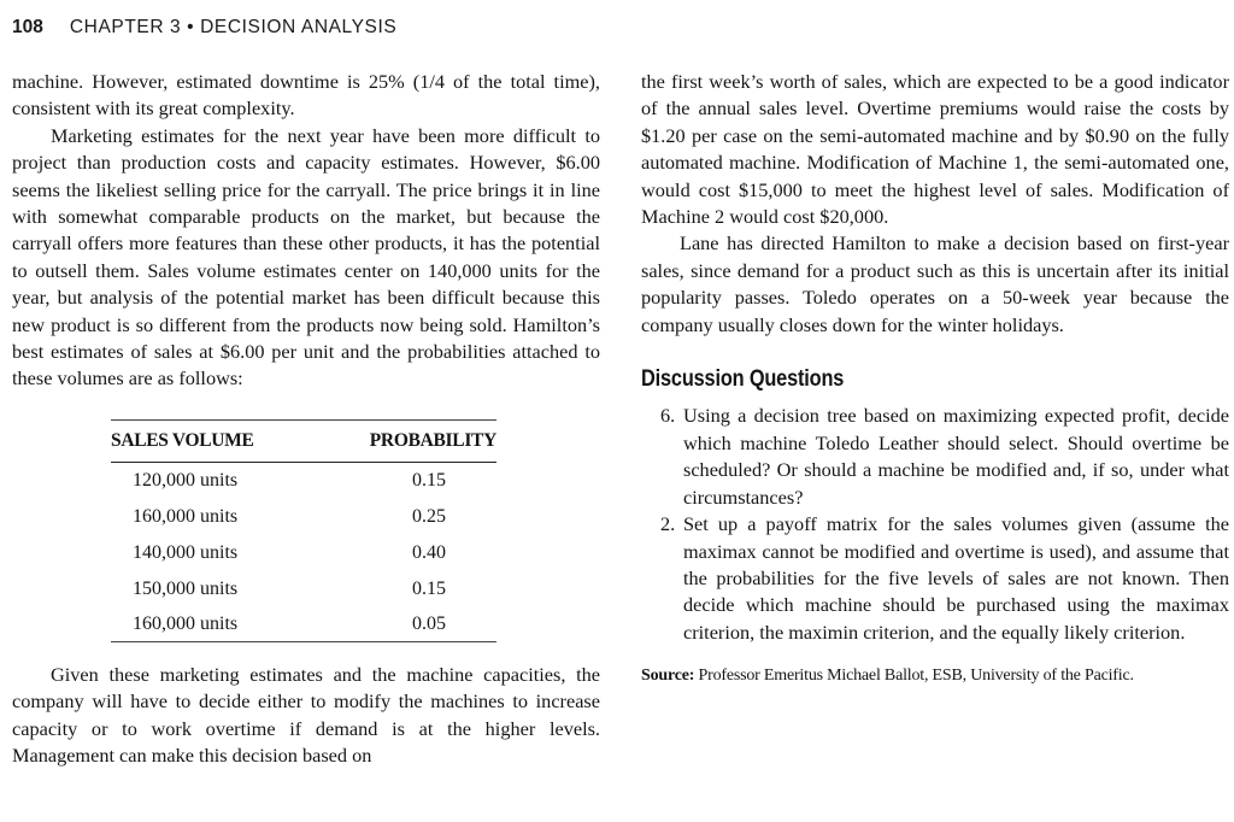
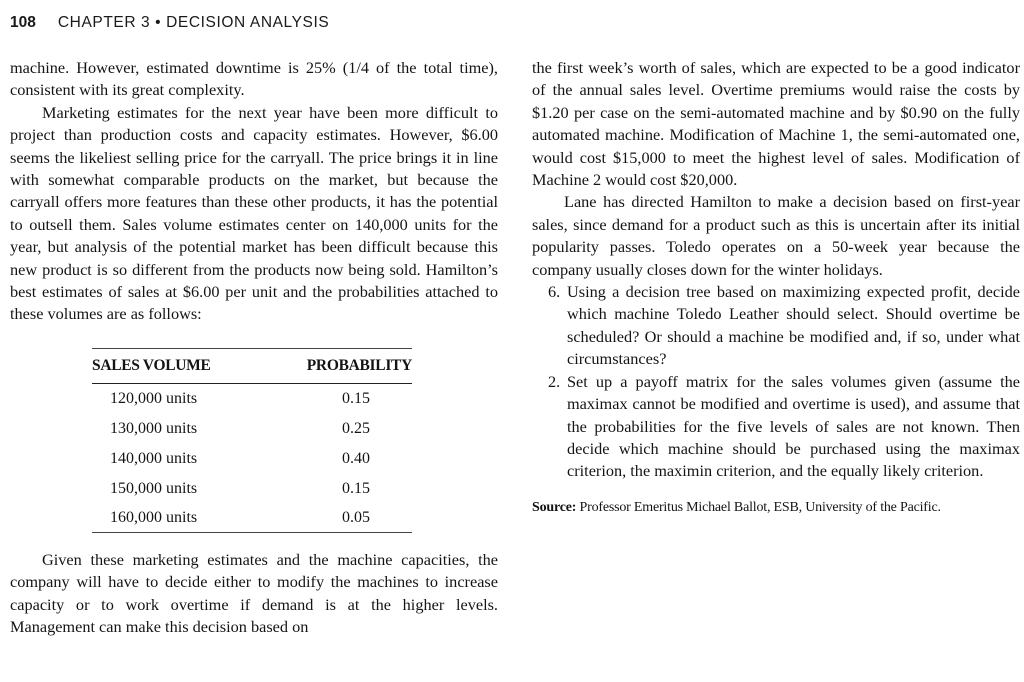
  108 CHAPTER 3 • DECISION ANALYSIS
  machine. However, estimated downtime is 25% (1/4 of the total time), consistent with its great complexity.
  Marketing estimates for the next year have been more dif­ficult to project than production costs and capacity estimates. However, $6.00 seems the likeliest selling price for the carryall. The price brings it in line with somewhat comparable products on the market, but because the carryall offers more features than these other products, it has the potential to outsell them. Sales volume estimates center on 140,000 units for the year, but anal­ysis of the potential market has been difficult because this new product is so different from the products now being sold. Ham­ilton’s best estimates of sales at $6.00 per unit and the probabili­ties attached to these volumes are as follows:
  SALES VOLUME	PROBABILITY
  120,000 units	0.15
- 160,000 units	0.25
+ 130,000 units	0.25
  140,000 units	0.40
  150,000 units	0.15
  160,000 units	0.05
  Given these marketing estimates and the machine capaci­ties, the company will have to decide either to modify the ma­chines to increase capacity or to work overtime if demand is at the higher levels. Management can make this decision based on
  the first week’s worth of sales, which are expected to be a good indicator of the annual sales level. Overtime premiums would raise the costs by $1.20 per case on the semi-automated ma­chine and by $0.90 on the fully automated machine. Modifica­tion of Machine 1, the semi-automated one, would cost $15,000 to meet the highest level of sales. Modification of Machine 2 would cost $20,000.
  Lane has directed Hamilton to make a decision based on first-year sales, since demand for a product such as this is un­certain after its initial popularity passes. Toledo operates on a 50-week year because the company usually closes down for the winter holidays.
- Discussion Questions
  6.
  Using a decision tree based on maximizing expected profit, decide which machine Toledo Leather should se­lect. Should overtime be scheduled? Or should a machine be modified and, if so, under what circumstances?
  2.
  Set up a payoff matrix for the sales volumes given (as­sume the maximax cannot be modified and overtime is used), and assume that the probabilities for the five lev­els of sales are not known. Then decide which machine should be purchased using the maximax criterion, the maximin criterion, and the equally likely criterion.
  Source: Professor Emeritus Michael Ballot, ESB, University of the Pacific.
